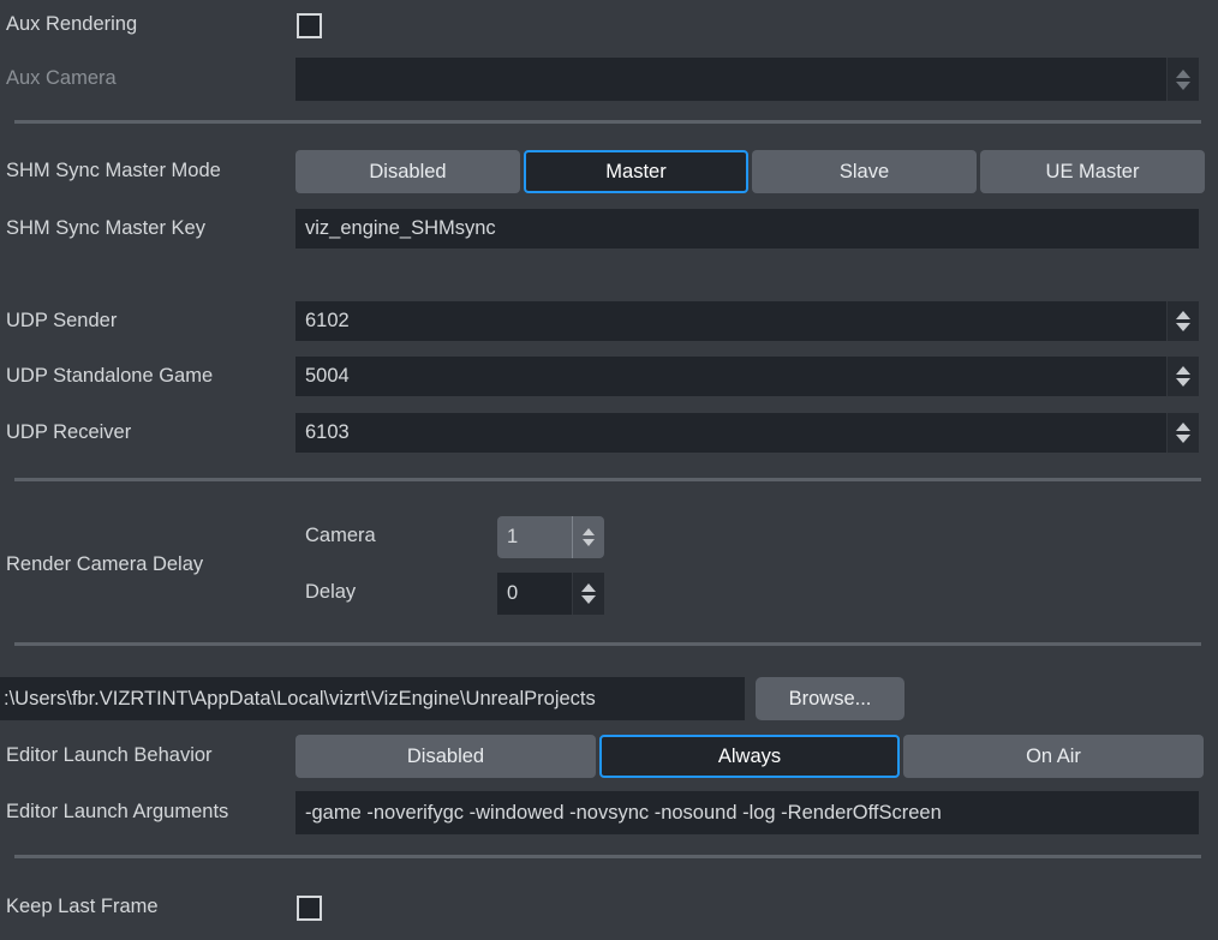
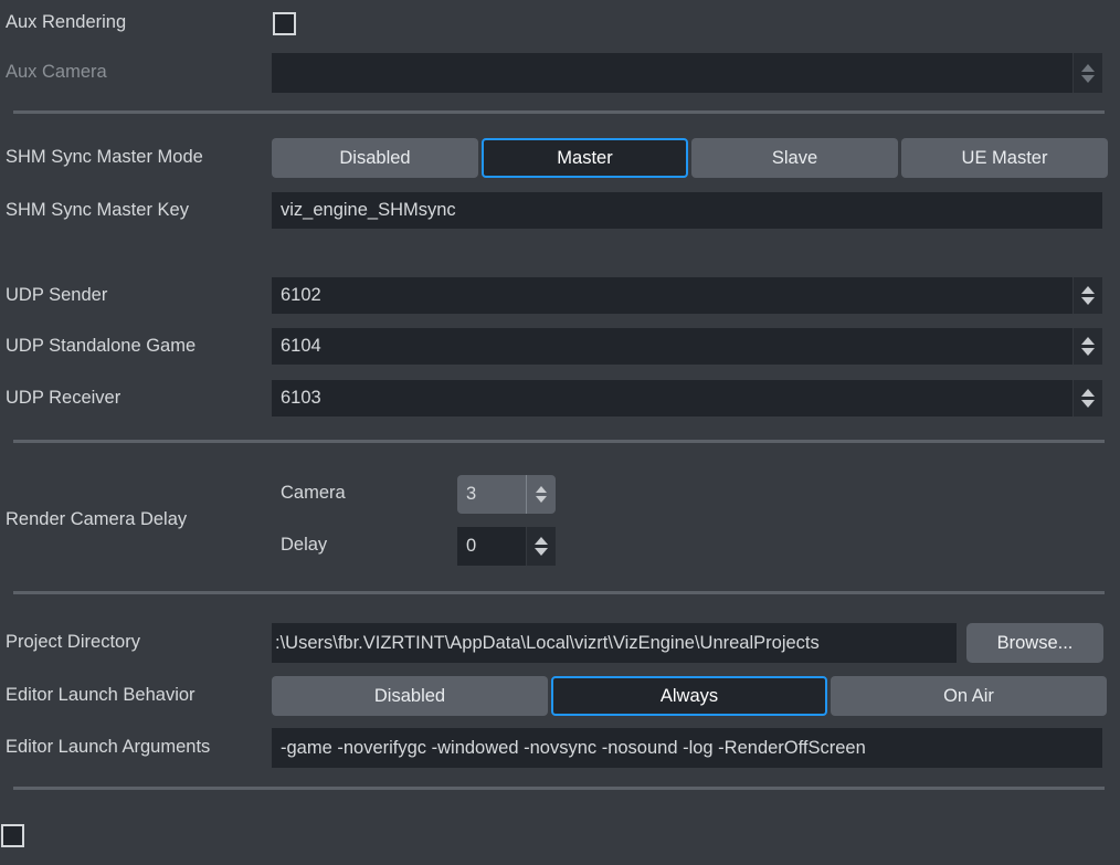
  Aux Rendering
  Aux Camera
  SHM Sync Master Mode
  Disabled
  Master
  Slave
  UE Master
  SHM Sync Master Key
  viz_engine_SHMsync
  UDP Sender
  6102
  UDP Standalone Game
- 5004
+ 6104
  UDP Receiver
  6103
  Render Camera Delay
  Camera
- 1
+ 3
  Delay
  0
+ Project Directory
  :\Users\fbr.VIZRTINT\AppData\Local\vizrt\VizEngine\UnrealProjects
  Browse...
  Editor Launch Behavior
  Disabled
  Always
  On Air
  Editor Launch Arguments
  -game -noverifygc -windowed -novsync -nosound -log -RenderOffScreen
- Keep Last Frame
